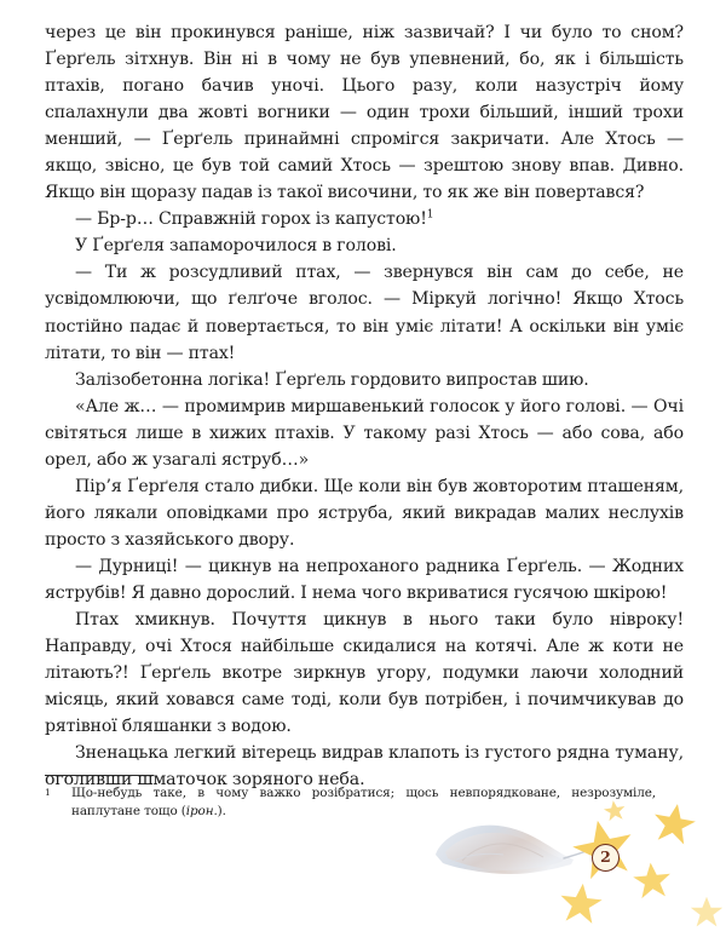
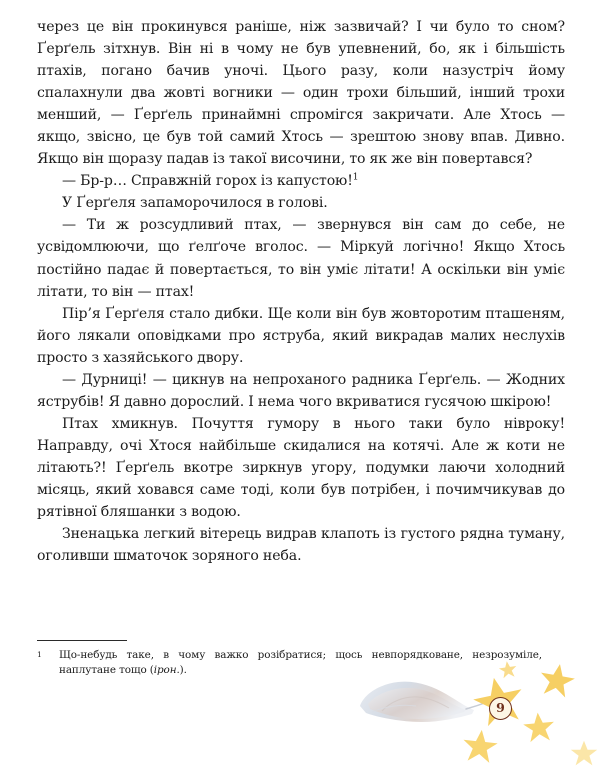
  через це він прокинувся раніше, ніж зазвичай? І чи було то сном? Ґерґель зітхнув. Він ні в чому не був упевнений, бо, як і більшість птахів, погано бачив уночі. Цього разу, коли назустріч йому спалахнули два жовті вогники — один трохи більший, інший трохи менший, — Ґерґель принаймні спромігся закричати. Але Хтось — якщо, звісно, це був той самий Хтось — зрештою знову впав. Дивно. Якщо він щоразу падав із такої височини, то як же він повертався?
  — Бр-р… Справжній горох із капустою!1
  У Ґерґеля запаморочилося в голові.
  — Ти ж розсудливий птах, — звернувся він сам до себе, не усвідомлюючи, що ґелґоче вголос. — Міркуй логічно! Якщо Хтось постійно падає й повертається, то він уміє літати! А оскільки він уміє літати, то він — птах!
- Залізобетонна логіка! Ґерґель гордовито випростав шию.
- «Але ж… — промимрив миршавенький голосок у його голові. — Очі світяться лише в хижих птахів. У такому разі Хтось — або сова, або орел, або ж узагалі яструб…»
  Пір’я Ґерґеля стало дибки. Ще коли він був жовторотим пташеням, його лякали оповідками про яструба, який викрадав малих неслухів просто з хазяйського двору.
  — Дурниці! — цикнув на непроханого радника Ґерґель. — Жодних яструбів! Я давно дорослий. І нема чого вкриватися гусячою шкірою!
- Птах хмикнув. Почуття цикнув в нього таки було нівроку! Направду, очі Хтося найбільше скидалися на котячі. Але ж коти не літають?! Ґерґель вкотре зиркнув угору, подумки лаючи холодний місяць, який ховався саме тоді, коли був потрібен, і почимчикував до рятівної бляшанки з водою.
+ Птах хмикнув. Почуття гумору в нього таки було нівроку! Направду, очі Хтося найбільше скидалися на котячі. Але ж коти не літають?! Ґерґель вкотре зиркнув угору, подумки лаючи холодний місяць, який ховався саме тоді, коли був потрібен, і почимчикував до рятівної бляшанки з водою.
  Зненацька легкий вітерець видрав клапоть із густого рядна туману, оголивши шматочок зоряного неба.
  1
  Що-небудь таке, в чому важко розібратися; щось невпорядковане, незрозуміле, наплутане тощо (ірон.).
- 2
+ 9
